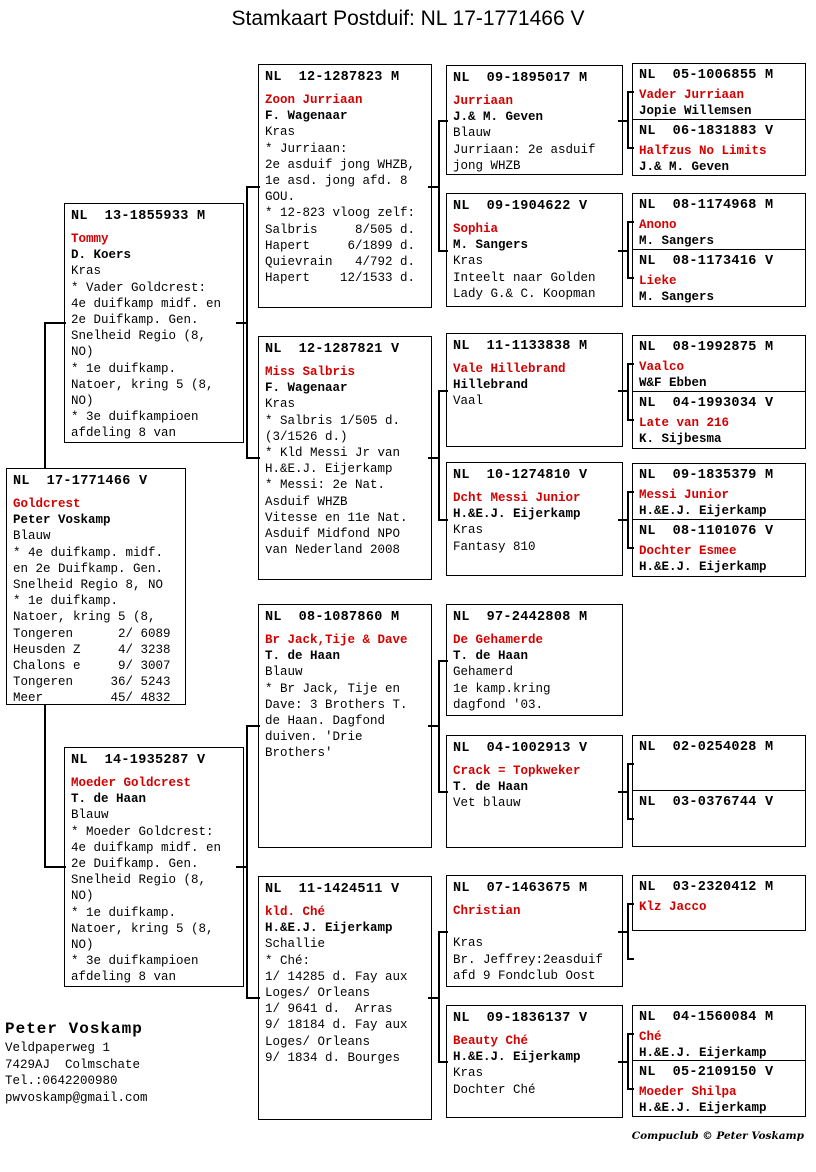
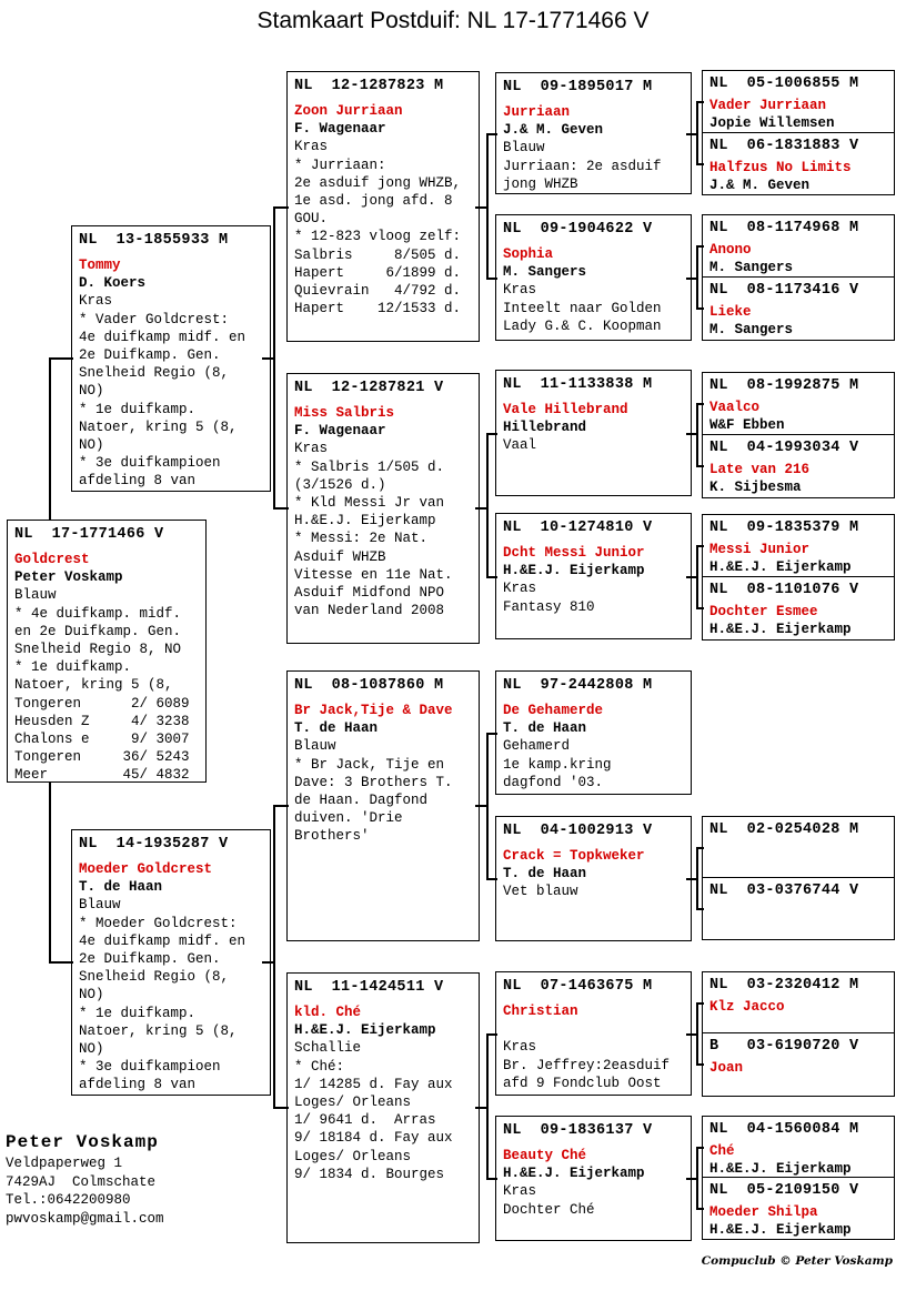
  Stamkaart Postduif: NL 17-1771466 V
  NL 17-1771466 V
  Goldcrest
  Peter Voskamp
  Blauw
  * 4e duifkamp. midf.
  en 2e Duifkamp. Gen.
  Snelheid Regio 8, NO
  * 1e duifkamp.
  Natoer, kring 5 (8,
  Tongeren 2/ 6089
  Heusden Z 4/ 3238
  Chalons e 9/ 3007
  Tongeren 36/ 5243
  Meer 45/ 4832
  NL 13-1855933 M
  Tommy
  D. Koers
  Kras
  * Vader Goldcrest:
  4e duifkamp midf. en
  2e Duifkamp. Gen.
  Snelheid Regio (8,
  NO)
  * 1e duifkamp.
  Natoer, kring 5 (8,
  NO)
  * 3e duifkampioen
  afdeling 8 van
  NL 14-1935287 V
  Moeder Goldcrest
  T. de Haan
  Blauw
  * Moeder Goldcrest:
  4e duifkamp midf. en
  2e Duifkamp. Gen.
  Snelheid Regio (8,
  NO)
  * 1e duifkamp.
  Natoer, kring 5 (8,
  NO)
  * 3e duifkampioen
  afdeling 8 van
  NL 12-1287823 M
  Zoon Jurriaan
  F. Wagenaar
  Kras
  * Jurriaan:
  2e asduif jong WHZB,
  1e asd. jong afd. 8
  GOU.
  * 12-823 vloog zelf:
  Salbris 8/505 d.
  Hapert 6/1899 d.
  Quievrain 4/792 d.
  Hapert 12/1533 d.
  NL 12-1287821 V
  Miss Salbris
  F. Wagenaar
  Kras
  * Salbris 1/505 d.
  (3/1526 d.)
  * Kld Messi Jr van
  H.&E.J. Eijerkamp
  * Messi: 2e Nat.
  Asduif WHZB
  Vitesse en 11e Nat.
  Asduif Midfond NPO
  van Nederland 2008
  NL 08-1087860 M
  Br Jack,Tije & Dave
  T. de Haan
  Blauw
  * Br Jack, Tije en
  Dave: 3 Brothers T.
  de Haan. Dagfond
  duiven. 'Drie
  Brothers'
  NL 11-1424511 V
  kld. Ché
  H.&E.J. Eijerkamp
  Schallie
  * Ché:
  1/ 14285 d. Fay aux
  Loges/ Orleans
  1/ 9641 d. Arras
  9/ 18184 d. Fay aux
  Loges/ Orleans
  9/ 1834 d. Bourges
  NL 09-1895017 M
  Jurriaan
  J.& M. Geven
  Blauw
  Jurriaan: 2e asduif
  jong WHZB
  NL 09-1904622 V
  Sophia
  M. Sangers
  Kras
  Inteelt naar Golden
  Lady G.& C. Koopman
  NL 11-1133838 M
  Vale Hillebrand
  Hillebrand
  Vaal
  NL 10-1274810 V
  Dcht Messi Junior
  H.&E.J. Eijerkamp
  Kras
  Fantasy 810
  NL 97-2442808 M
  De Gehamerde
  T. de Haan
  Gehamerd
  1e kamp.kring
  dagfond '03.
  NL 04-1002913 V
  Crack = Topkweker
  T. de Haan
  Vet blauw
  NL 07-1463675 M
  Christian
  Kras
  Br. Jeffrey:2easduif
  afd 9 Fondclub Oost
  NL 09-1836137 V
  Beauty Ché
  H.&E.J. Eijerkamp
  Kras
  Dochter Ché
  NL 05-1006855 M
  Vader Jurriaan
  Jopie Willemsen
  NL 06-1831883 V
  Halfzus No Limits
  J.& M. Geven
  NL 08-1174968 M
  Anono
  M. Sangers
  NL 08-1173416 V
  Lieke
  M. Sangers
  NL 08-1992875 M
  Vaalco
  W&F Ebben
  NL 04-1993034 V
  Late van 216
  K. Sijbesma
  NL 09-1835379 M
  Messi Junior
  H.&E.J. Eijerkamp
  NL 08-1101076 V
  Dochter Esmee
  H.&E.J. Eijerkamp
  NL 02-0254028 M
  NL 03-0376744 V
  NL 03-2320412 M
  Klz Jacco
+ B 03-6190720 V
+ Joan
  NL 04-1560084 M
  Ché
  H.&E.J. Eijerkamp
  NL 05-2109150 V
  Moeder Shilpa
  H.&E.J. Eijerkamp
  Peter Voskamp
  Veldpaperweg 1
  7429AJ Colmschate
  Tel.:0642200980
  pwvoskamp@gmail.com
  Compuclub © Peter Voskamp
